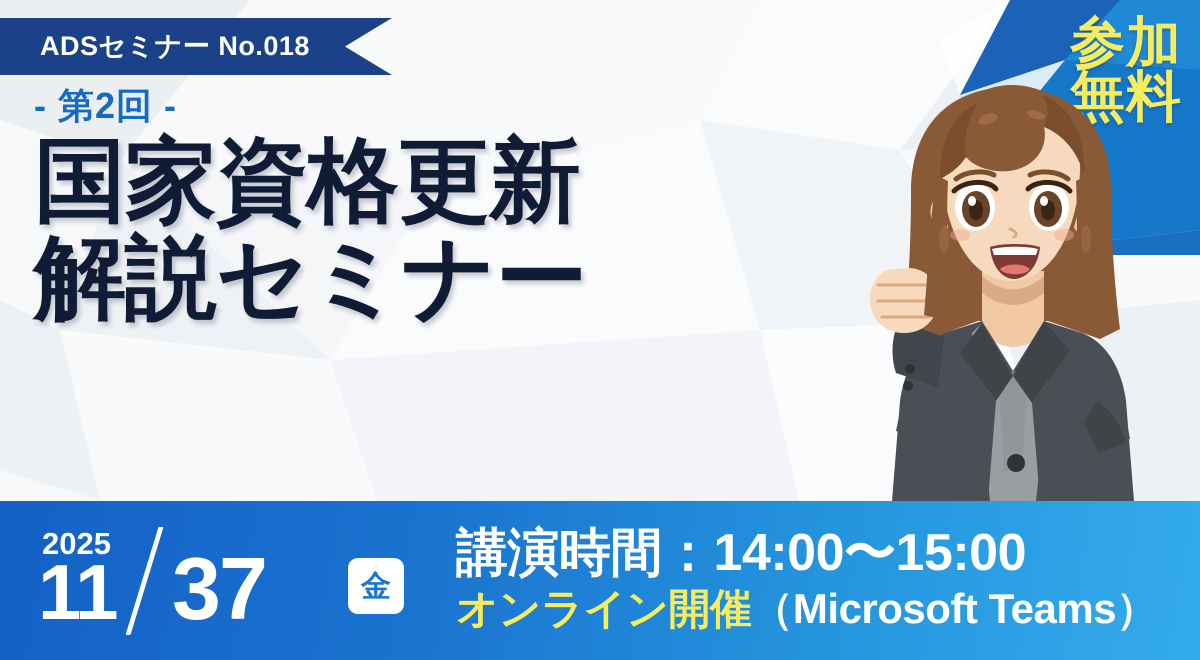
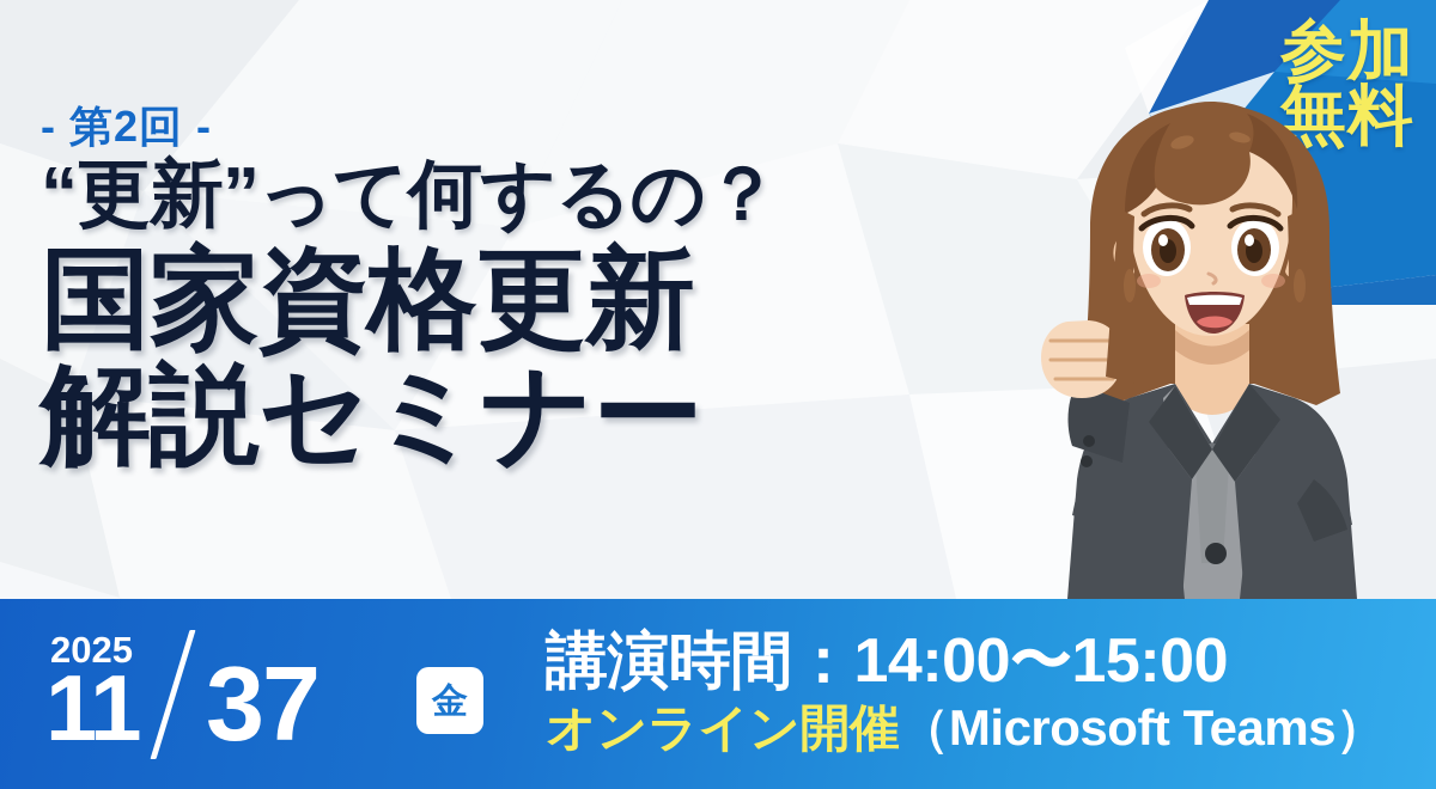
  参加
  無料
- ADSセミナー No.018
  - 第2回 -
+ “更新”って何するの？
  国家資格更新
  解説セミナー
  2025
  11
  37
  金
  講演時間：14:00〜15:00
  オンライン開催（Microsoft Teams）
